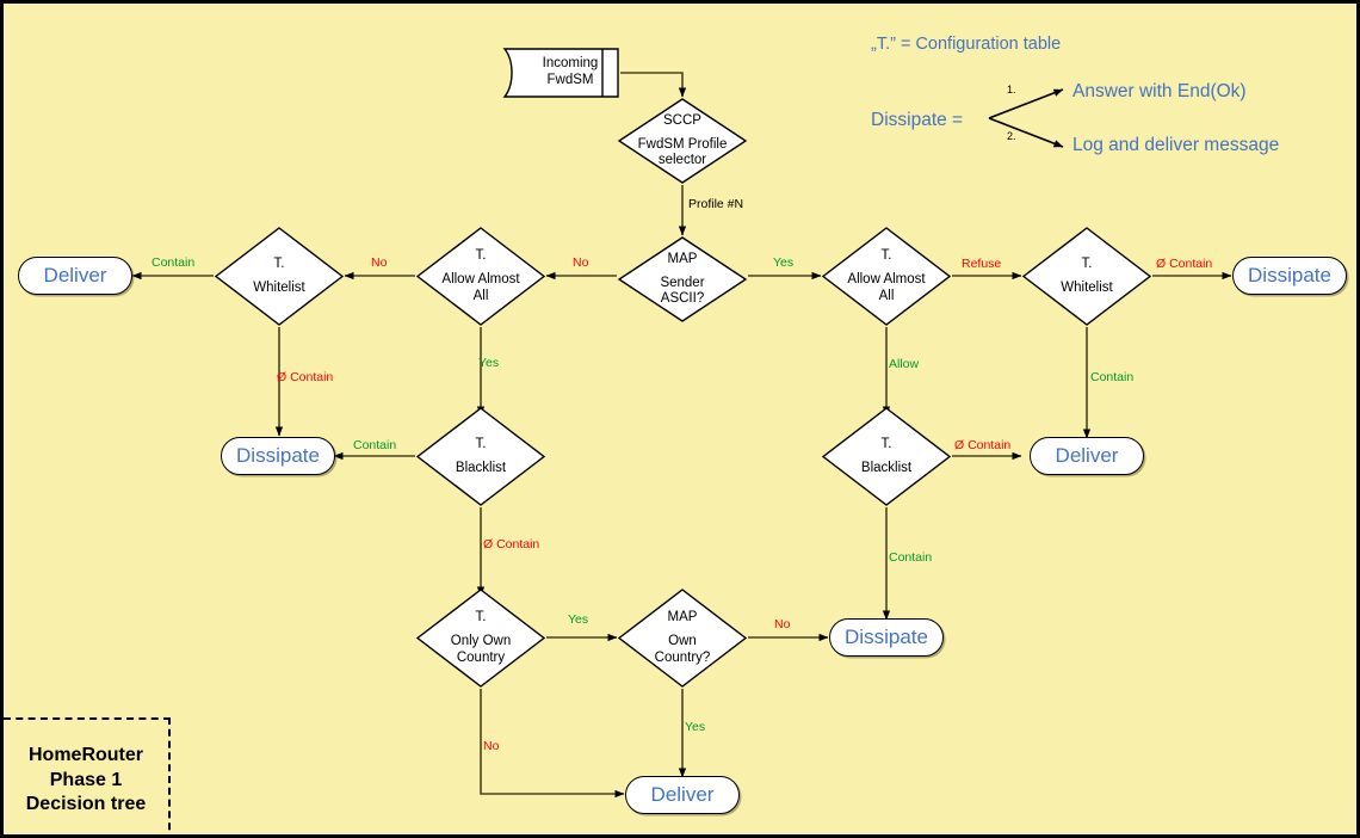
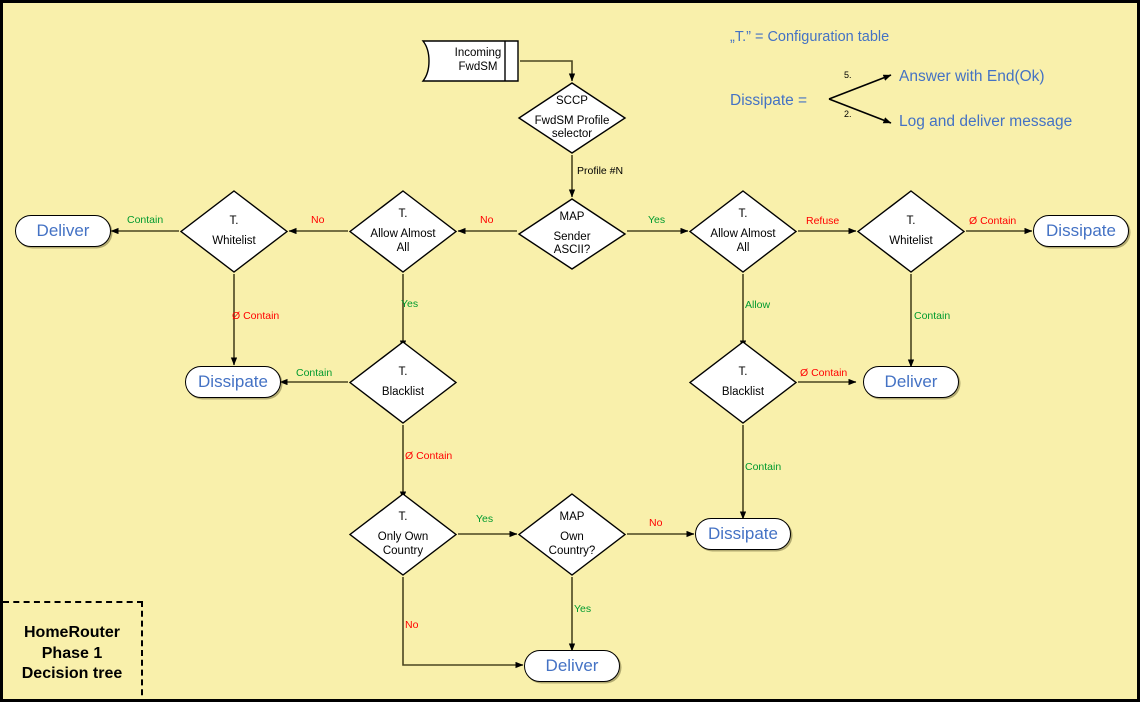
  Incoming
  FwdSM
  SCCP
  FwdSM Profile
  selector
  MAP
  Sender
  ASCII?
  T.
  Allow Almost
  All
  T.
  Whitelist
  T.
  Blacklist
  T.
  Only Own
  Country
  MAP
  Own
  Country?
  T.
  Allow Almost
  All
  T.
  Whitelist
  T.
  Blacklist
  Deliver
  Dissipate
  Deliver
  Dissipate
  Deliver
  Dissipate
  Profile #N
  No
  Yes
  No
  Yes
  Contain
  Ø Contain
  Contain
  Ø Contain
  Yes
  No
  No
  Yes
  Refuse
  Allow
  Ø Contain
  Contain
  Ø Contain
  Contain
  „T.” = Configuration table
  Dissipate =
- 1.
+ 5.
  2.
  Answer with End(Ok)
  Log and deliver message
  HomeRouter
  Phase 1
  Decision tree
